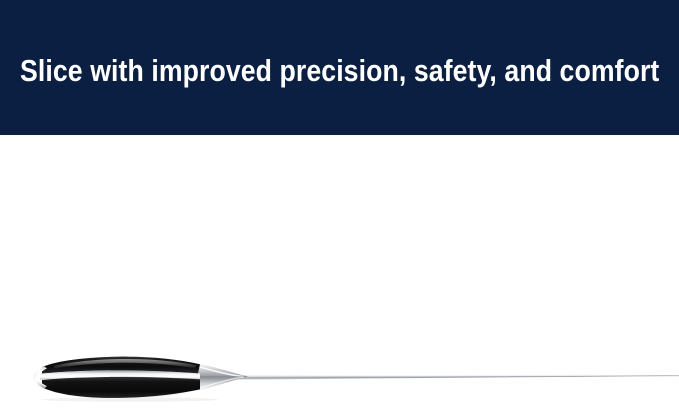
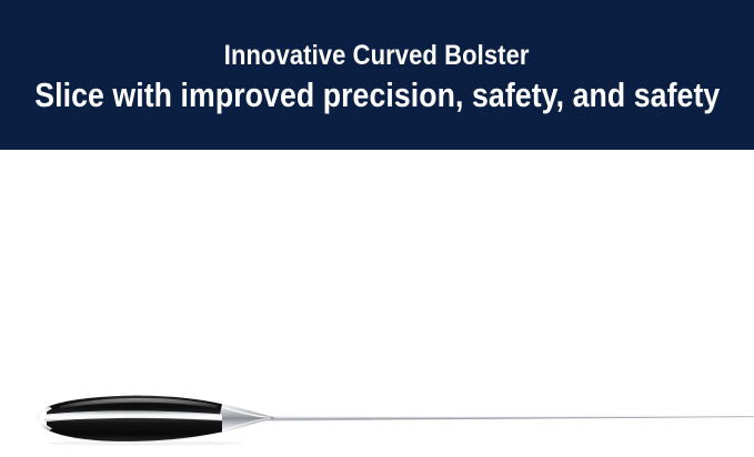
+ Innovative Curved Bolster
- Slice with improved precision, safety, and comfort
+ Slice with improved precision, safety, and safety
